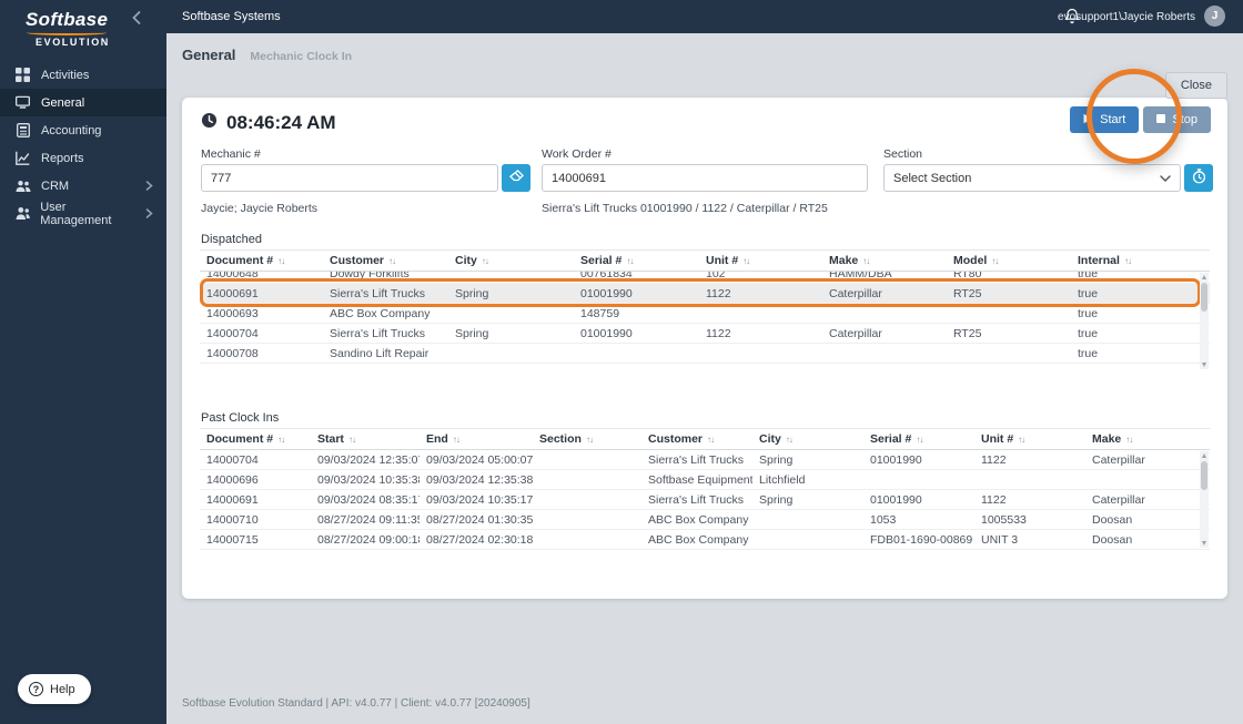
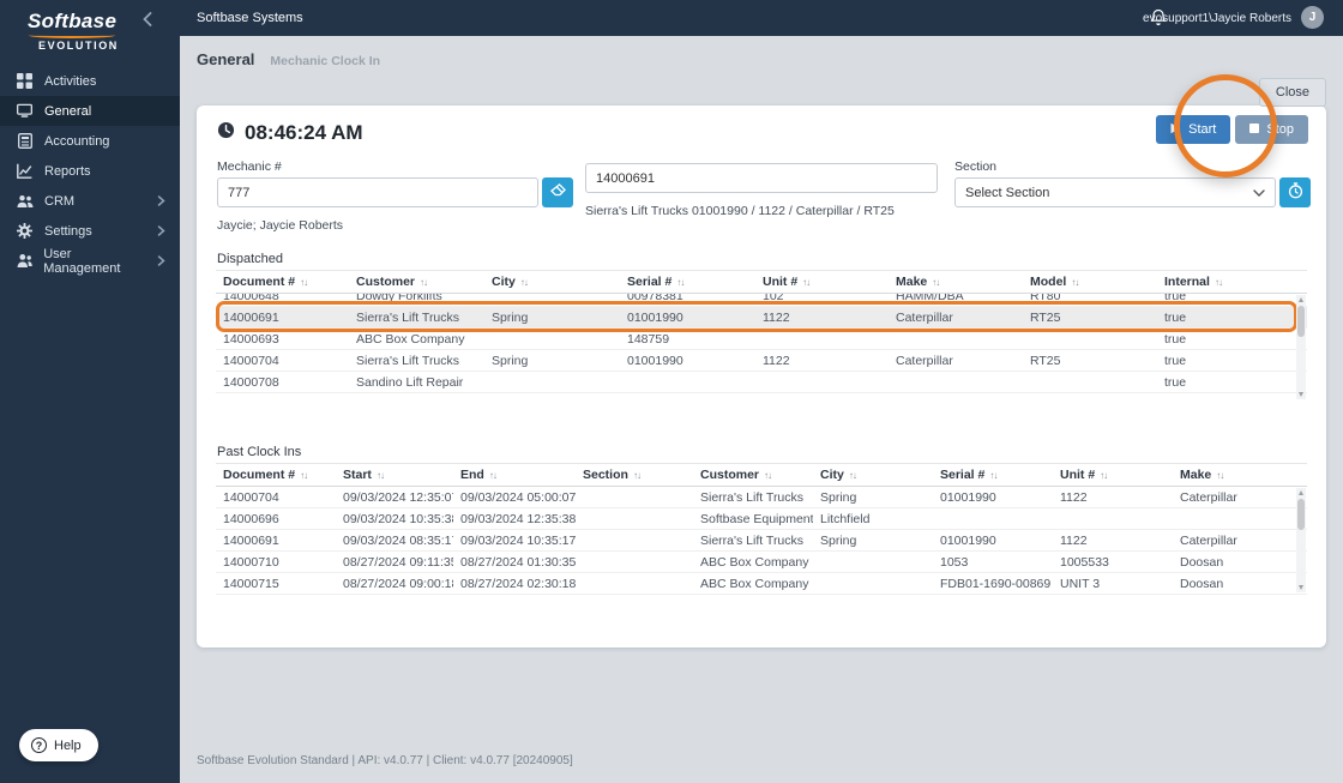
  Softbase Systems
  evosupport1\Jaycie Roberts
  J
  Softbase
  EVOLUTION
  Activities
  General
  Accounting
  Reports
  CRM
+ Settings
  User Management
  ?
  Help
  General
  Mechanic Clock In
  Close
  08:46:24 AM
  Start
  Stop
  Mechanic #
  777
  Jaycie; Jaycie Roberts
- Work Order #
  14000691
  Sierra's Lift Trucks 01001990 / 1122 / Caterpillar / RT25
  Section
  Select Section
  Dispatched
  Document #
  ↑↓
  Customer
  ↑↓
  City
  ↑↓
  Serial #
  ↑↓
  Unit #
  ↑↓
  Make
  ↑↓
  Model
  ↑↓
  Internal
  ↑↓
  14000648
  Dowdy Forklifts
- 00761834
+ 00978381
  102
  HAMM/DBA
  RT80
  true
  14000691
  Sierra's Lift Trucks
  Spring
  01001990
  1122
  Caterpillar
  RT25
  true
  14000693
  ABC Box Company
  148759
  true
  14000704
  Sierra's Lift Trucks
  Spring
  01001990
  1122
  Caterpillar
  RT25
  true
  14000708
  Sandino Lift Repair
  true
  Past Clock Ins
  Document #
  ↑↓
  Start
  ↑↓
  End
  ↑↓
  Section
  ↑↓
  Customer
  ↑↓
  City
  ↑↓
  Serial #
  ↑↓
  Unit #
  ↑↓
  Make
  ↑↓
  14000704
  09/03/2024 12:35:0
  09/03/2024 05:00:07
  Sierra's Lift Trucks
  Spring
  01001990
  1122
  Caterpillar
  14000696
  09/03/2024 10:35:3
  09/03/2024 12:35:38
  Softbase Equipment
  Litchfield
  14000691
  09/03/2024 08:35:1
  09/03/2024 10:35:17
  Sierra's Lift Trucks
  Spring
  01001990
  1122
  Caterpillar
  14000710
  08/27/2024 09:11:3
  08/27/2024 01:30:35
  ABC Box Company
  1053
  1005533
  Doosan
  14000715
  08/27/2024 09:00:1
  08/27/2024 02:30:18
  ABC Box Company
  FDB01-1690-00869
  UNIT 3
  Doosan
  Softbase Evolution Standard | API: v4.0.77 | Client: v4.0.77 [20240905]
